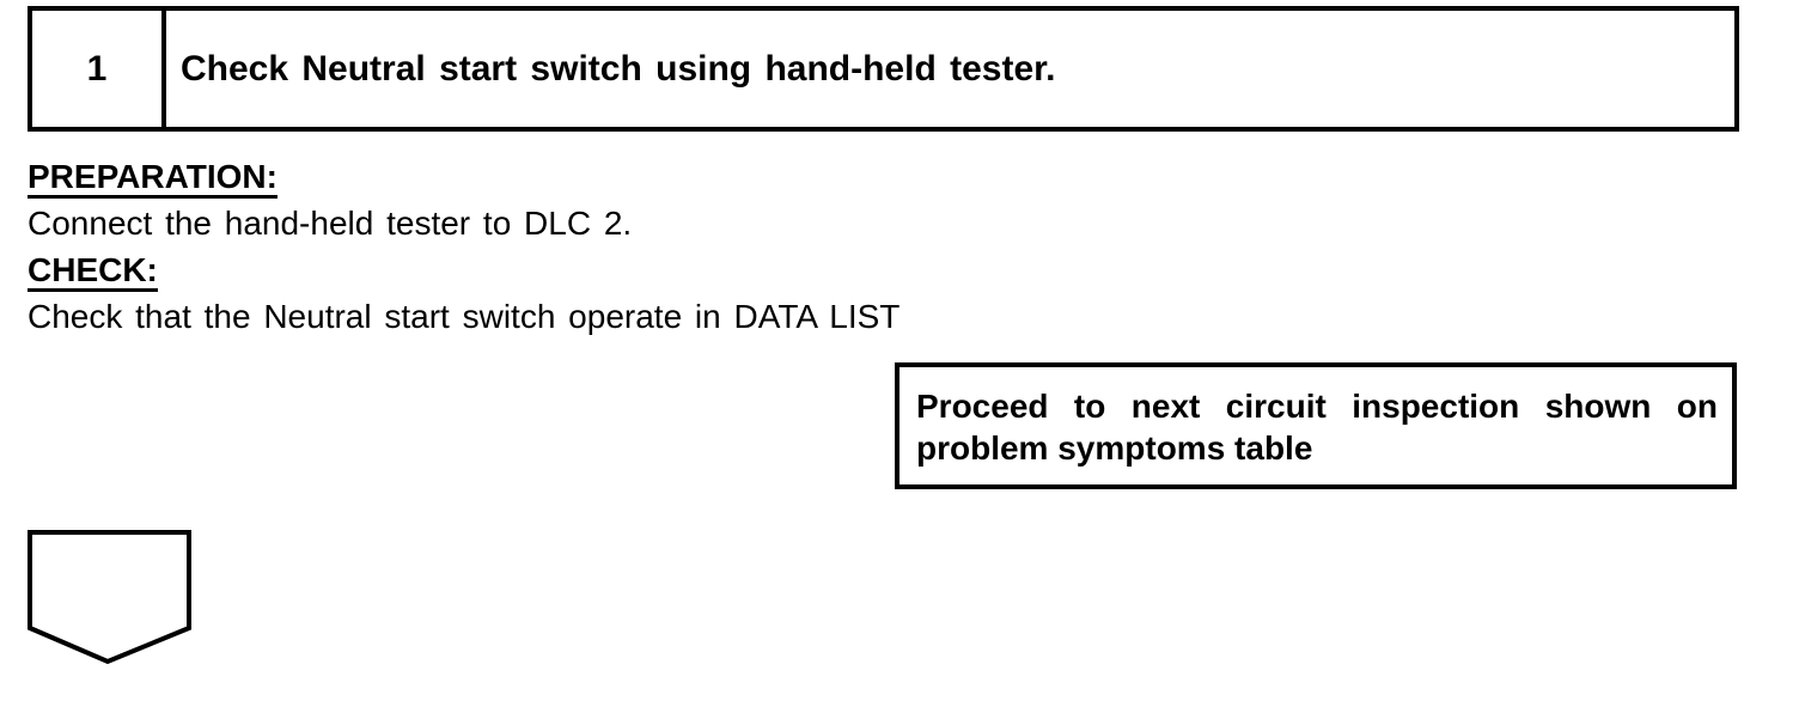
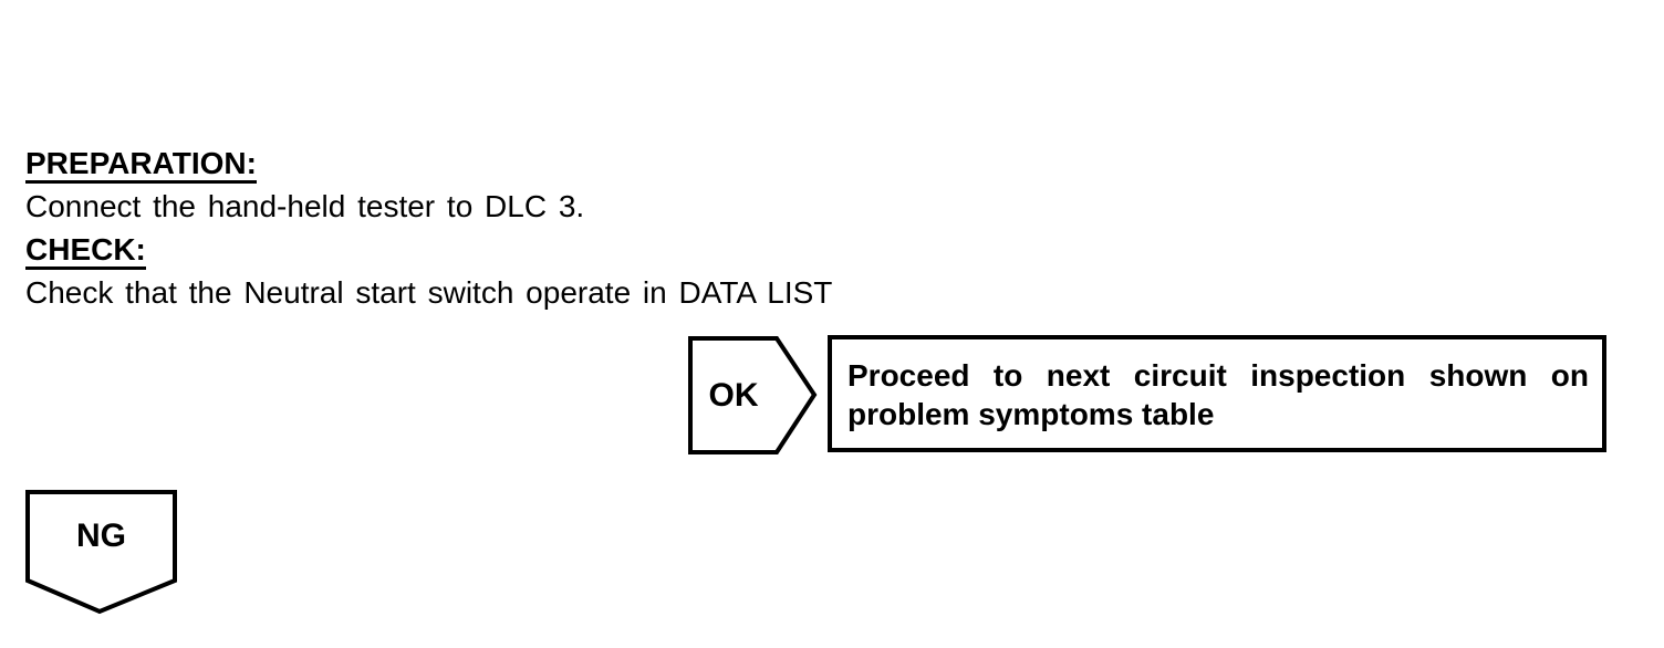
- 1
- Check Neutral start switch using hand-held tester.
  PREPARATION:
- Connect the hand-held tester to DLC 2.
+ Connect the hand-held tester to DLC 3.
  CHECK:
  Check that the Neutral start switch operate in DATA LIST
+ OK
  Proceed to next circuit inspection shown on problem symptoms table
+ NG
